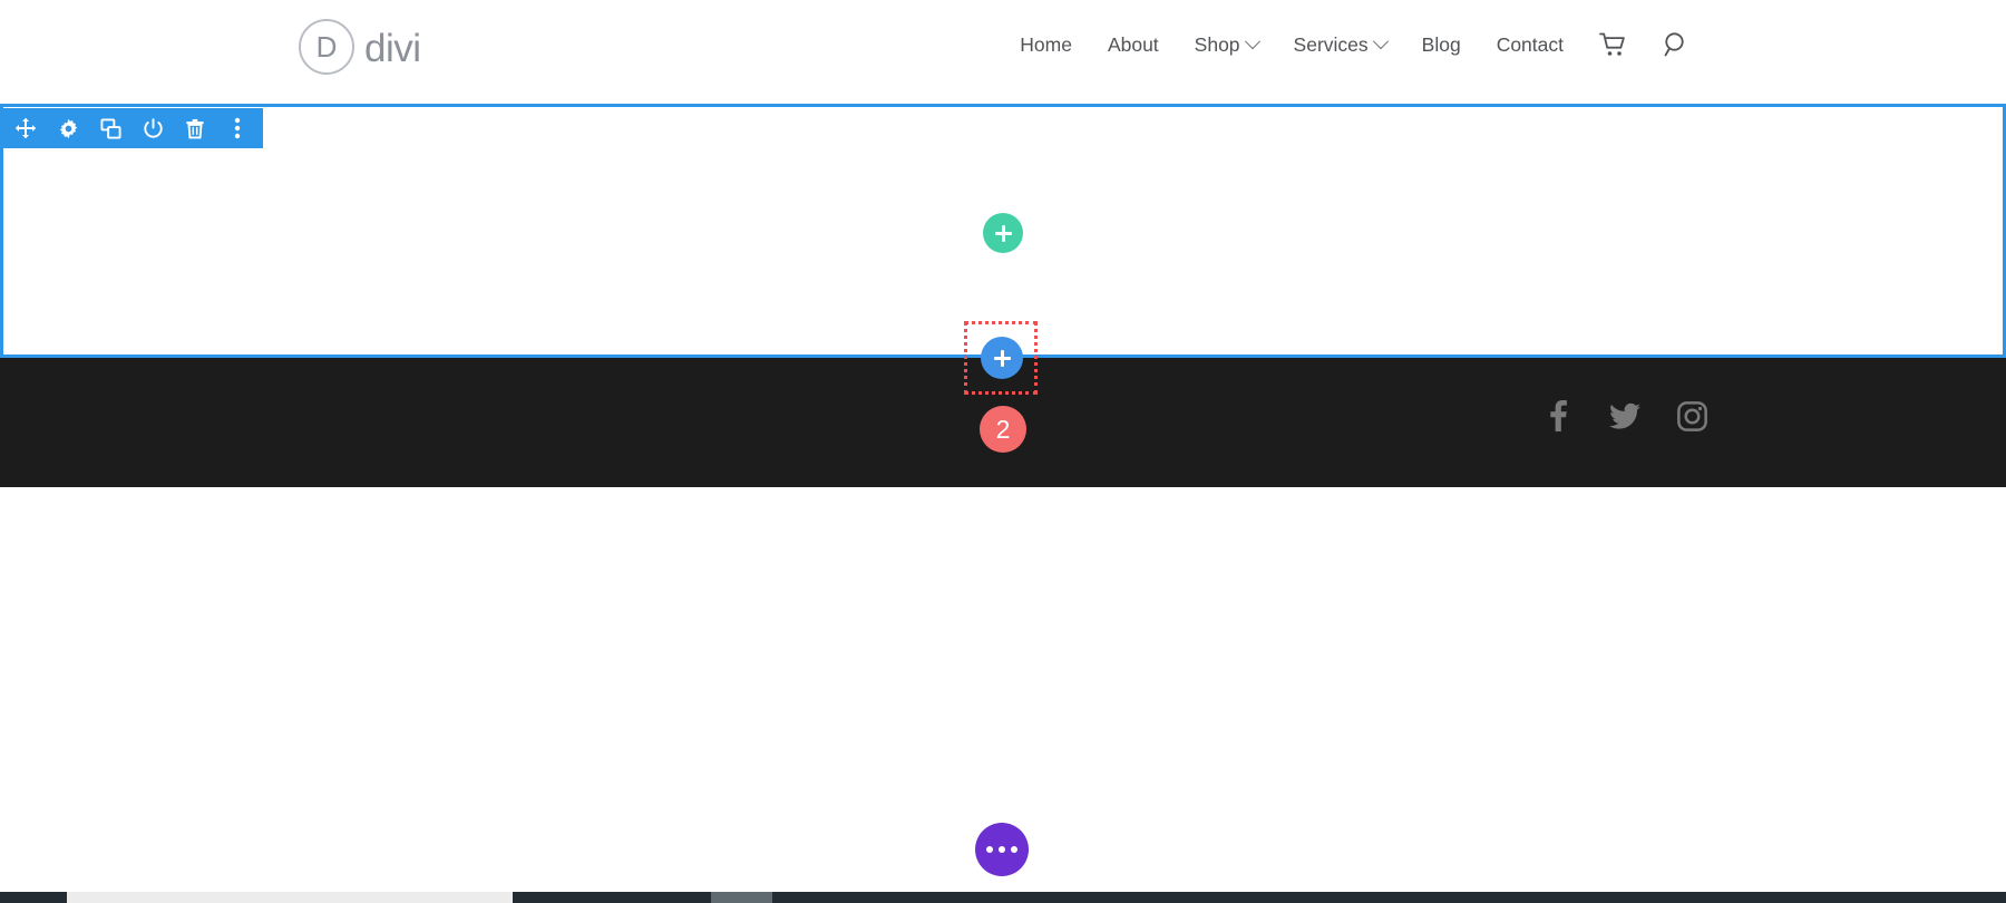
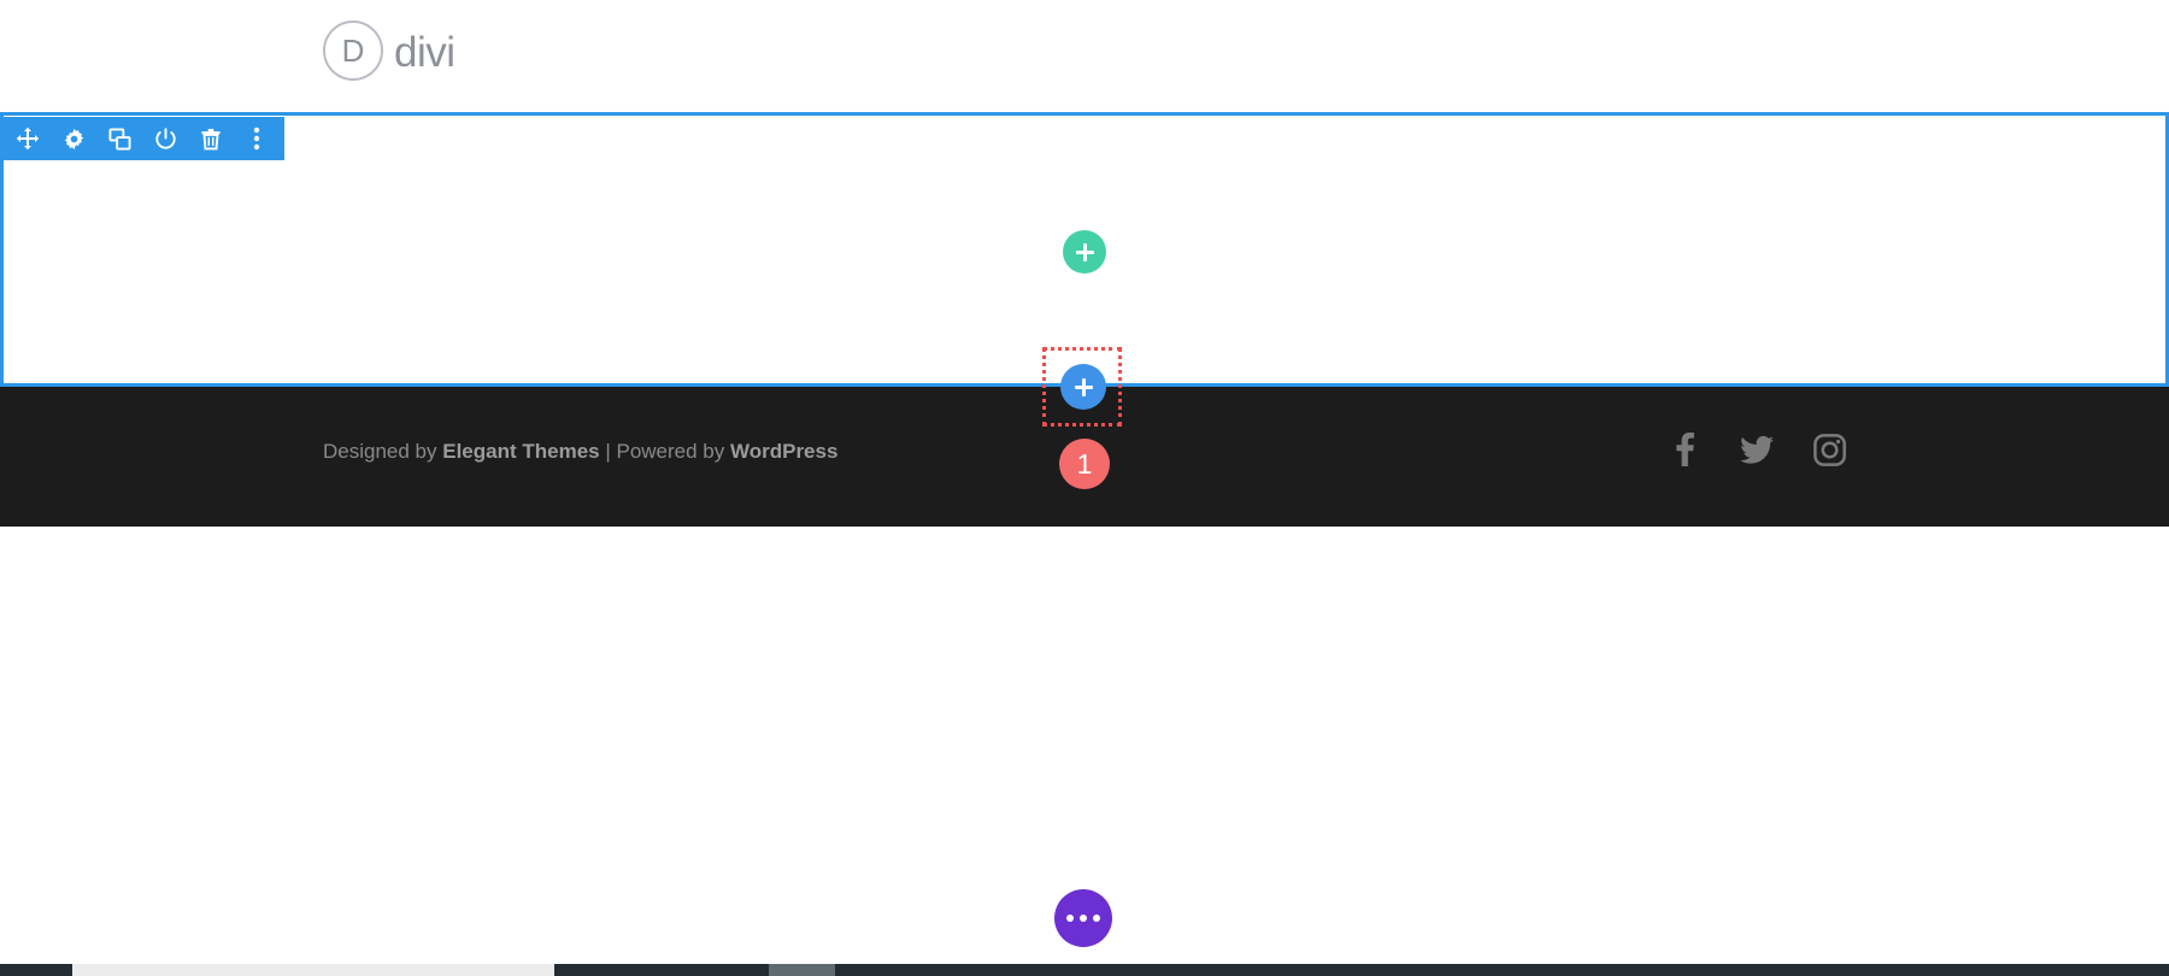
  D
  divi
- Home
- About
- Shop
- Services
- Blog
- Contact
- 2
+ 1
+ Designed by Elegant Themes | Powered by WordPress
